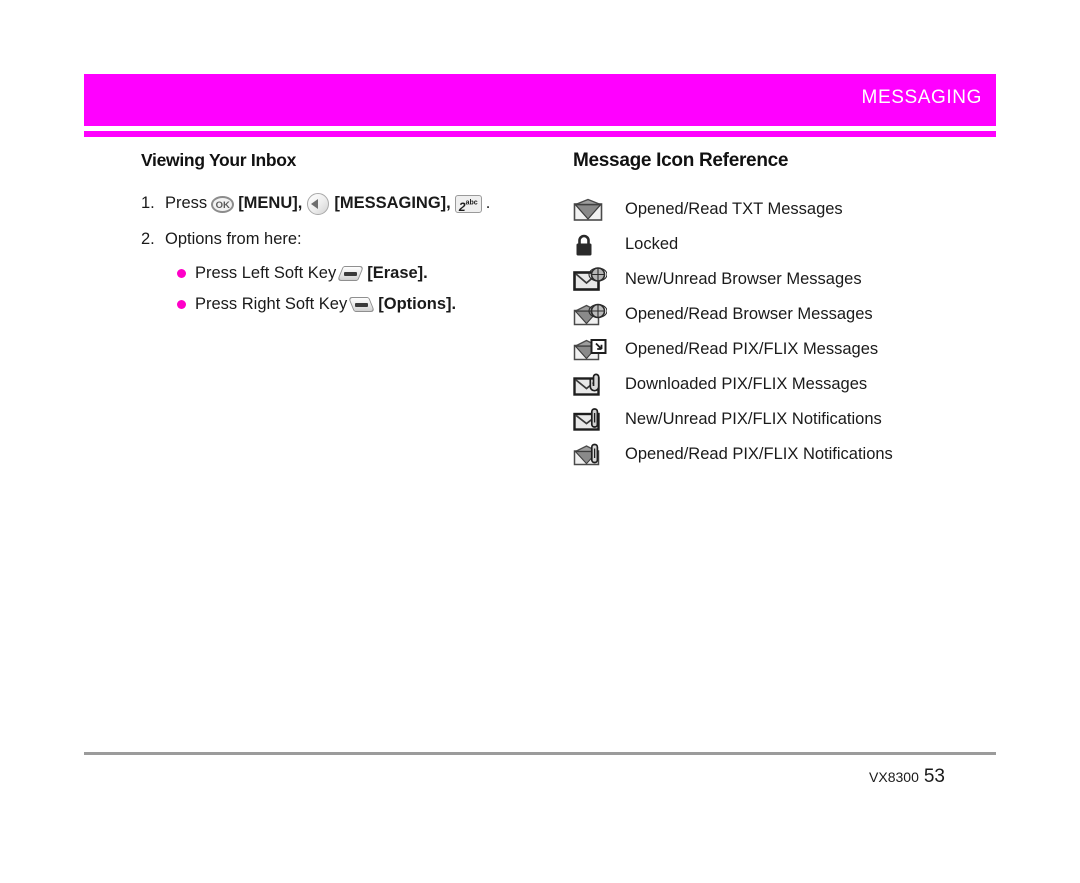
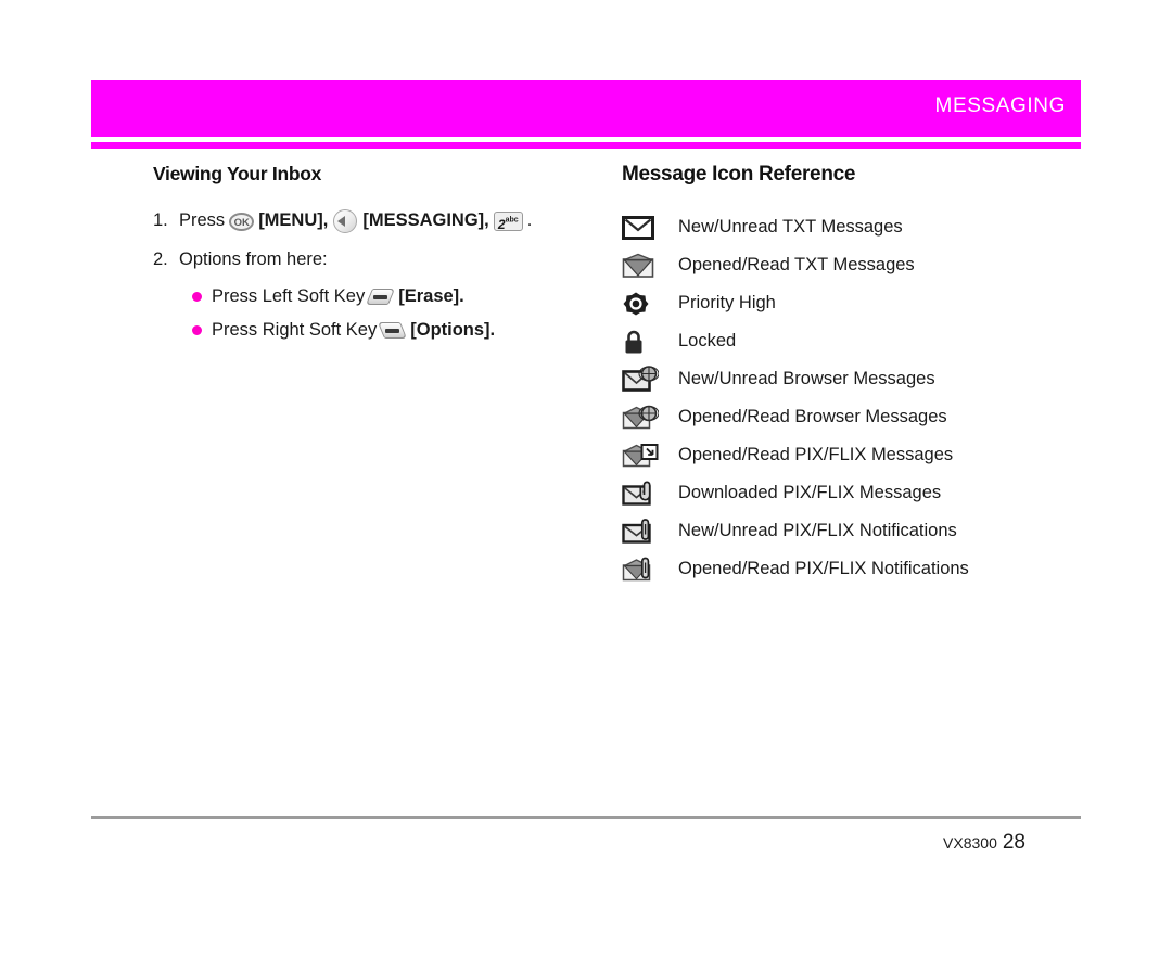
  MESSAGING
  Viewing Your Inbox
  1.
  Press
  OK
  [MENU],
  [MESSAGING],
  .
  2.
  Options from here:
  Press Left Soft Key
  [Erase].
  Press Right Soft Key
  [Options].
  Message Icon Reference
+ New/Unread TXT Messages
  Opened/Read TXT Messages
+ Priority High
  Locked
  New/Unread Browser Messages
  Opened/Read Browser Messages
  Opened/Read PIX/FLIX Messages
  Downloaded PIX/FLIX Messages
  New/Unread PIX/FLIX Notifications
  Opened/Read PIX/FLIX Notifications
- VX8300 53
+ VX8300 28
